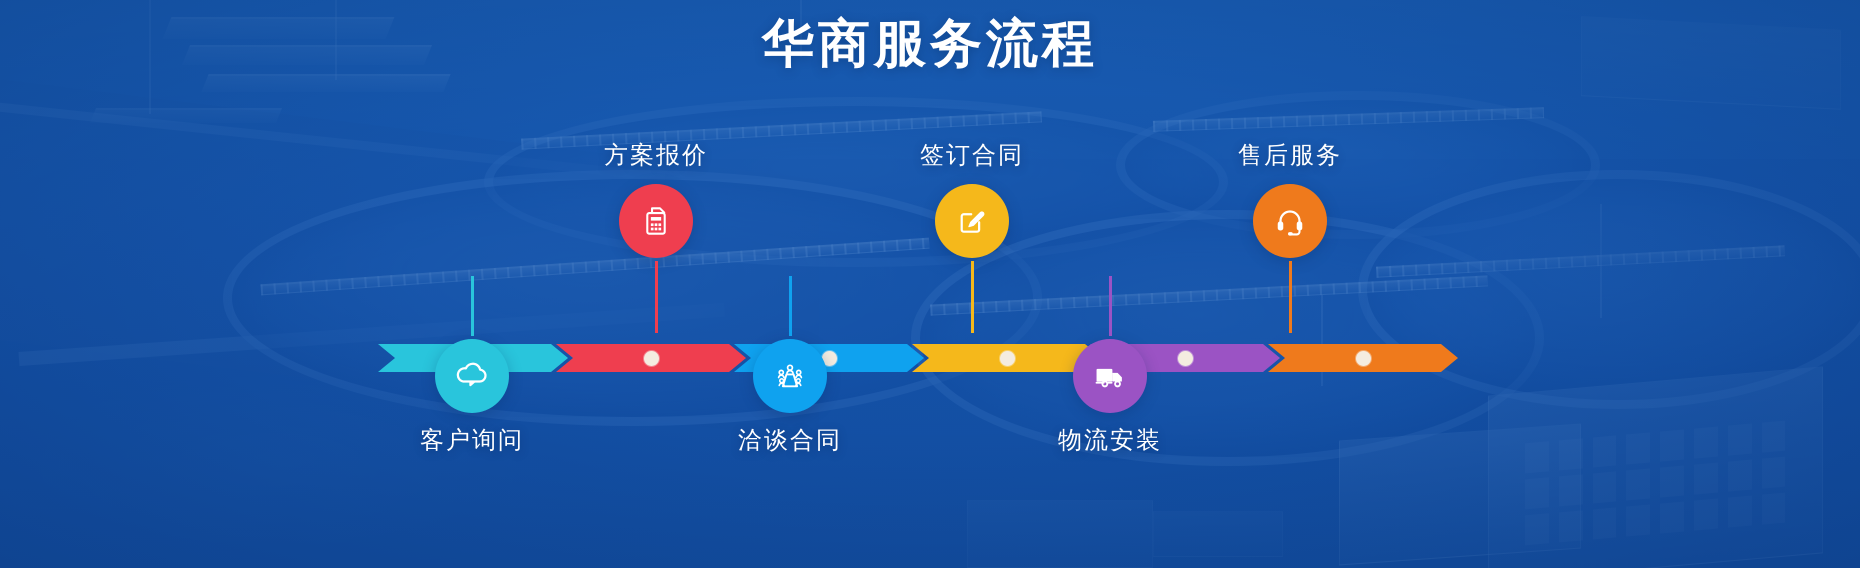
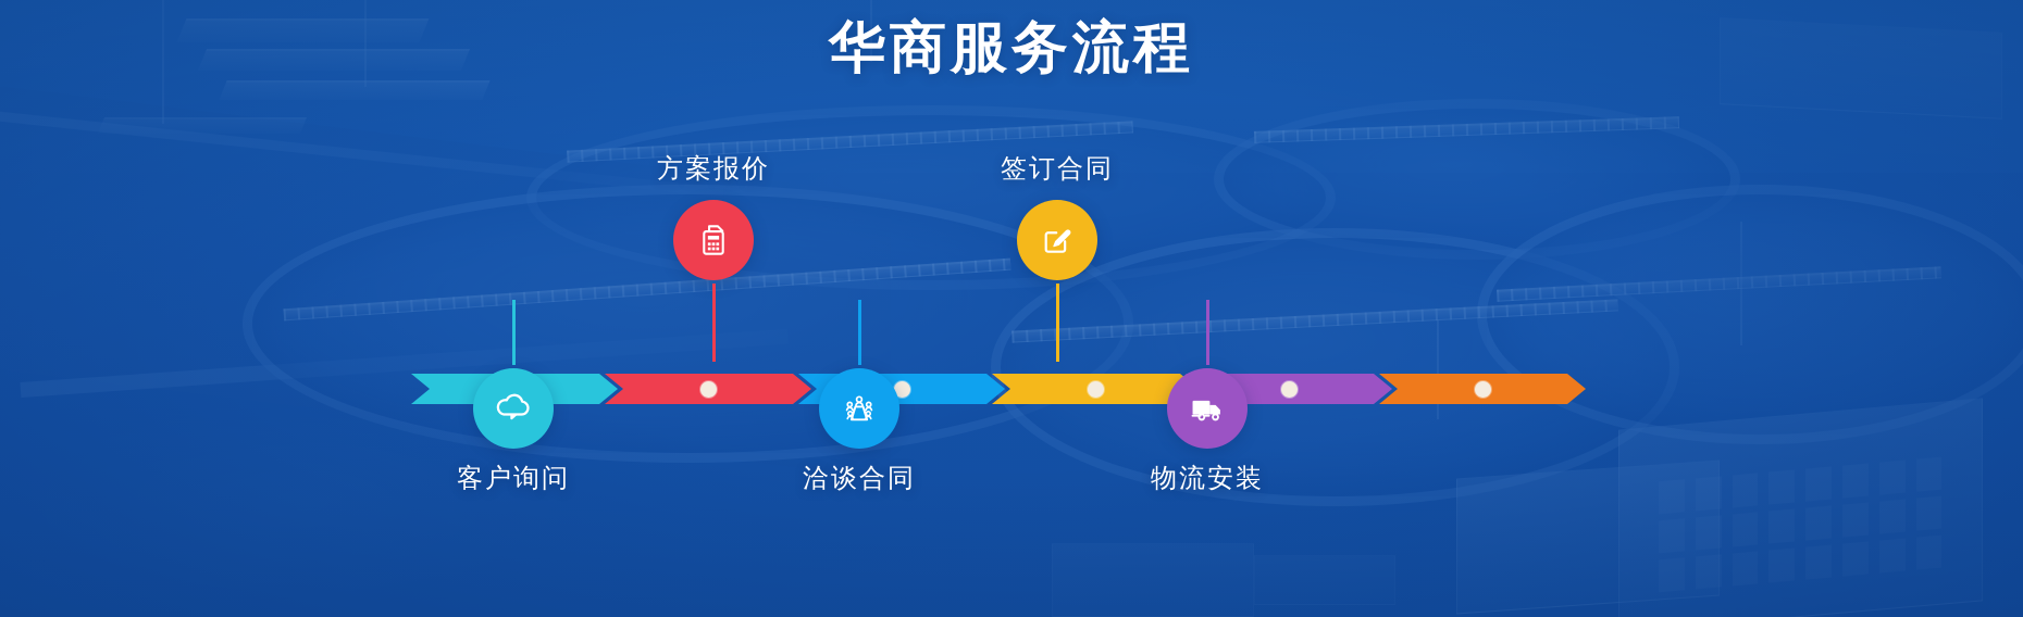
  华商服务流程
  客户询问
  方案报价
  洽谈合同
  签订合同
  物流安装
- 售后服务
